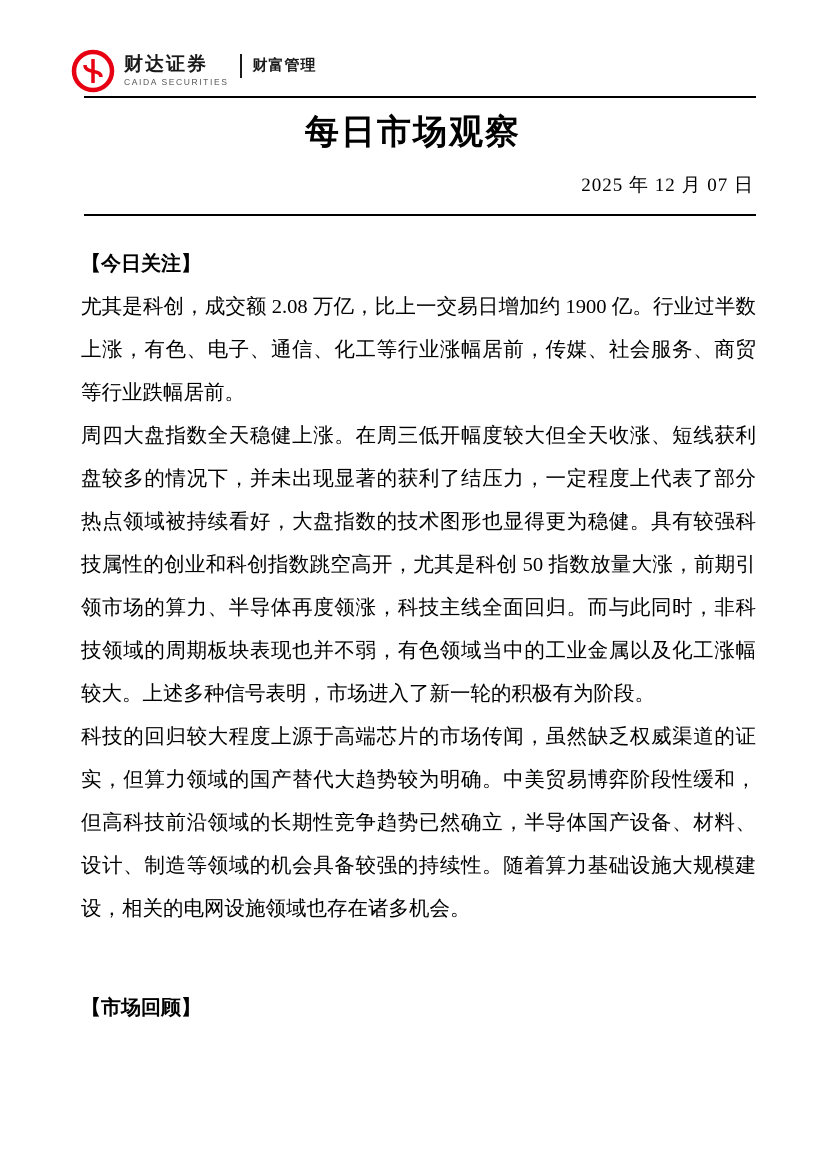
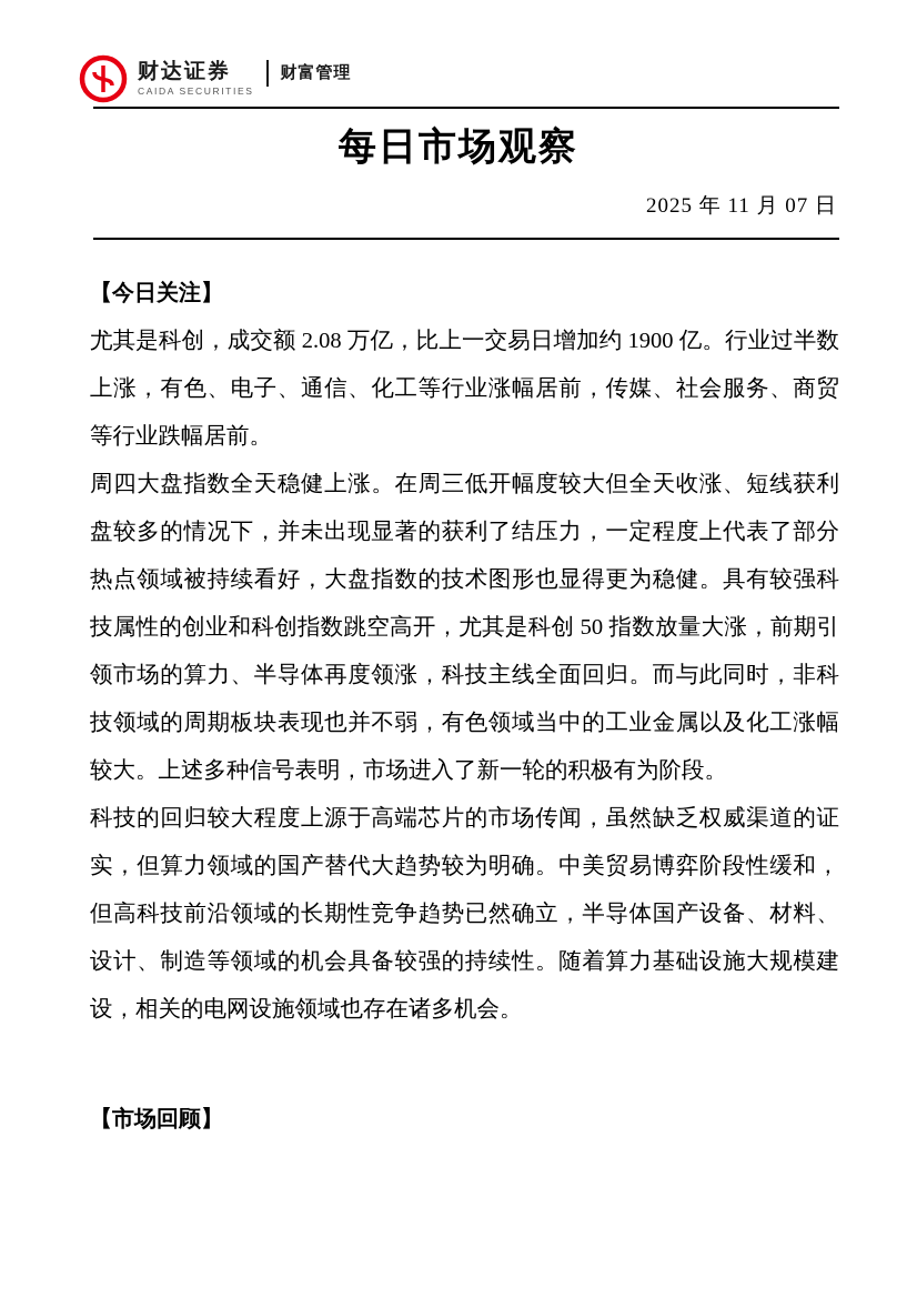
  财达证券
  CAIDA SECURITIES
  财富管理
  每日市场观察
- 2025 年 12 月 07 日
+ 2025 年 11 月 07 日
  【今日关注】
  尤其是科创，成交额 2.08 万亿，比上一交易日增加约 1900 亿。行业过半数上涨，有色、电子、通信、化工等行业涨幅居前，传媒、社会服务、商贸等行业跌幅居前。
  周四大盘指数全天稳健上涨。在周三低开幅度较大但全天收涨、短线获利盘较多的情况下，并未出现显著的获利了结压力，一定程度上代表了部分热点领域被持续看好，大盘指数的技术图形也显得更为稳健。具有较强科技属性的创业和科创指数跳空高开，尤其是科创 50 指数放量大涨，前期引领市场的算力、半导体再度领涨，科技主线全面回归。而与此同时，非科技领域的周期板块表现也并不弱，有色领域当中的工业金属以及化工涨幅较大。上述多种信号表明，市场进入了新一轮的积极有为阶段。
  科技的回归较大程度上源于高端芯片的市场传闻，虽然缺乏权威渠道的证实，但算力领域的国产替代大趋势较为明确。中美贸易博弈阶段性缓和，但高科技前沿领域的长期性竞争趋势已然确立，半导体国产设备、材料、设计、制造等领域的机会具备较强的持续性。随着算力基础设施大规模建设，相关的电网设施领域也存在诸多机会。
  【市场回顾】
